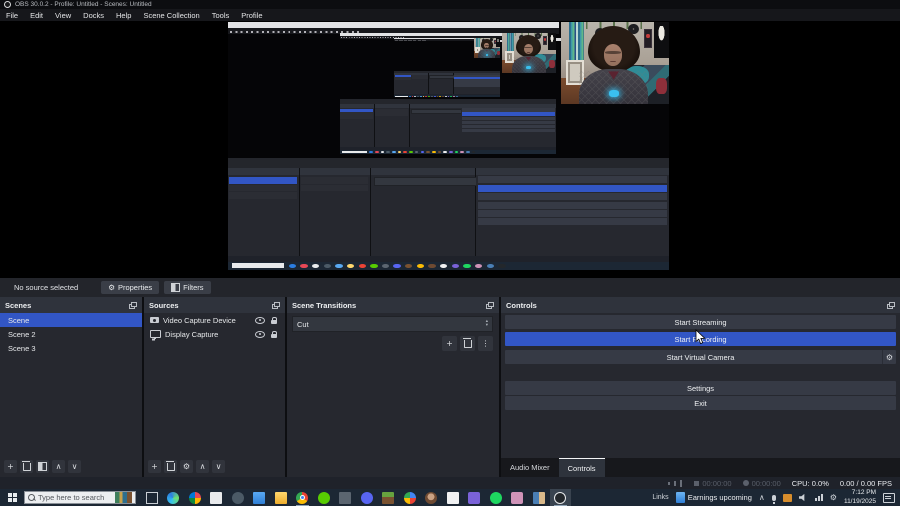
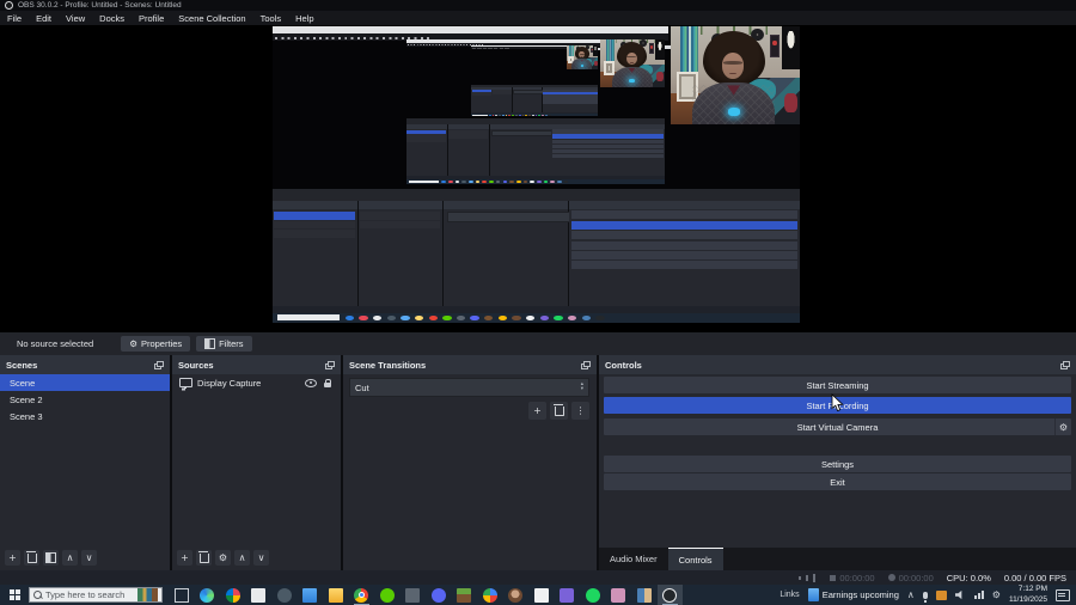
  File
  Edit
  View
  Docks
- Help
+ Profile
  Scene Collection
  Tools
- Profile
+ Help
  No source selected
  ⚙
  Properties
  Filters
  Scenes
  Scene
  Scene 2
  Scene 3
  +
  ∧
  ∨
  Sources
- Video Capture Device
  Display Capture
  +
  ⚙
  ∧
  ∨
  Scene Transitions
  Cut
  +
  ⋮
  Controls
  Start Streaming
  Start Rcording
  Start Virtual Camera
  ⚙
  Settings
  Exit
  Audio Mixer
  Controls
  00:00:00
  00:00:00
  CPU: 0.0%
  0.00 / 0.00 FPS
  Type here to search
  Earnings upcoming
  ∧
  ⚙
